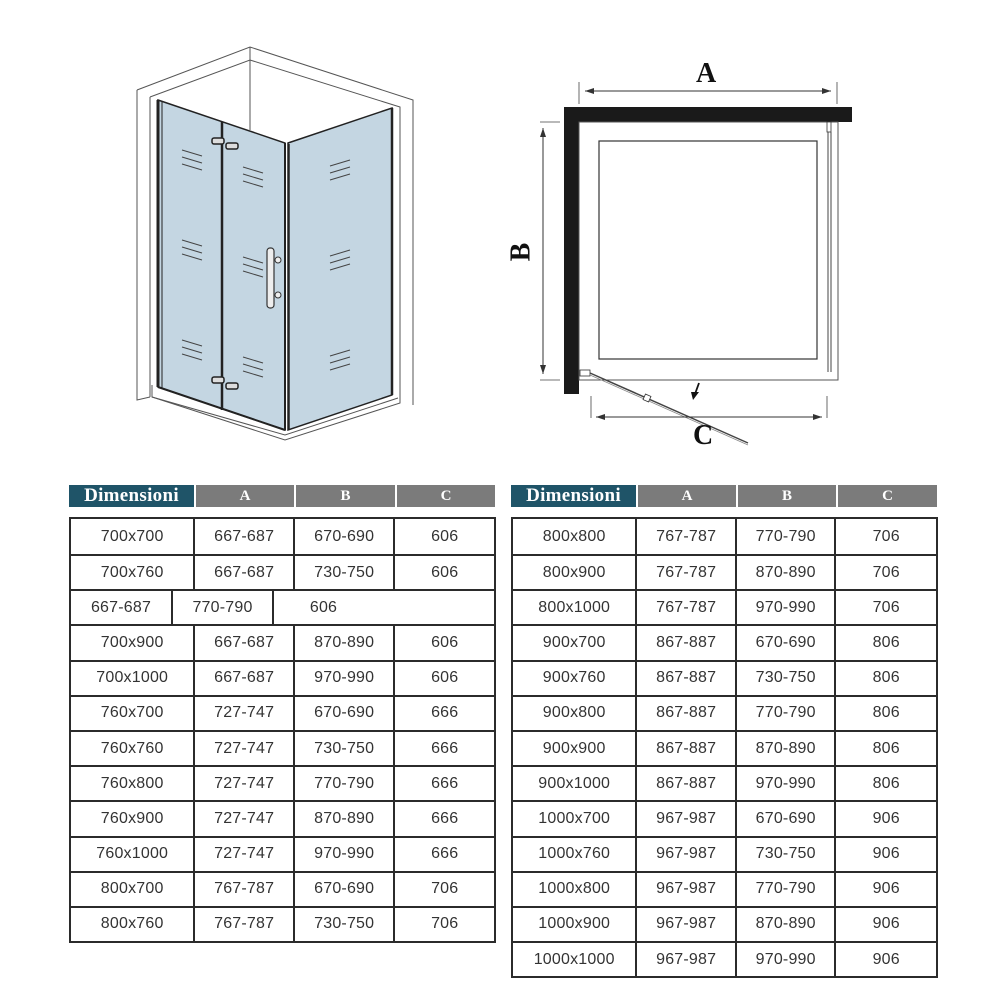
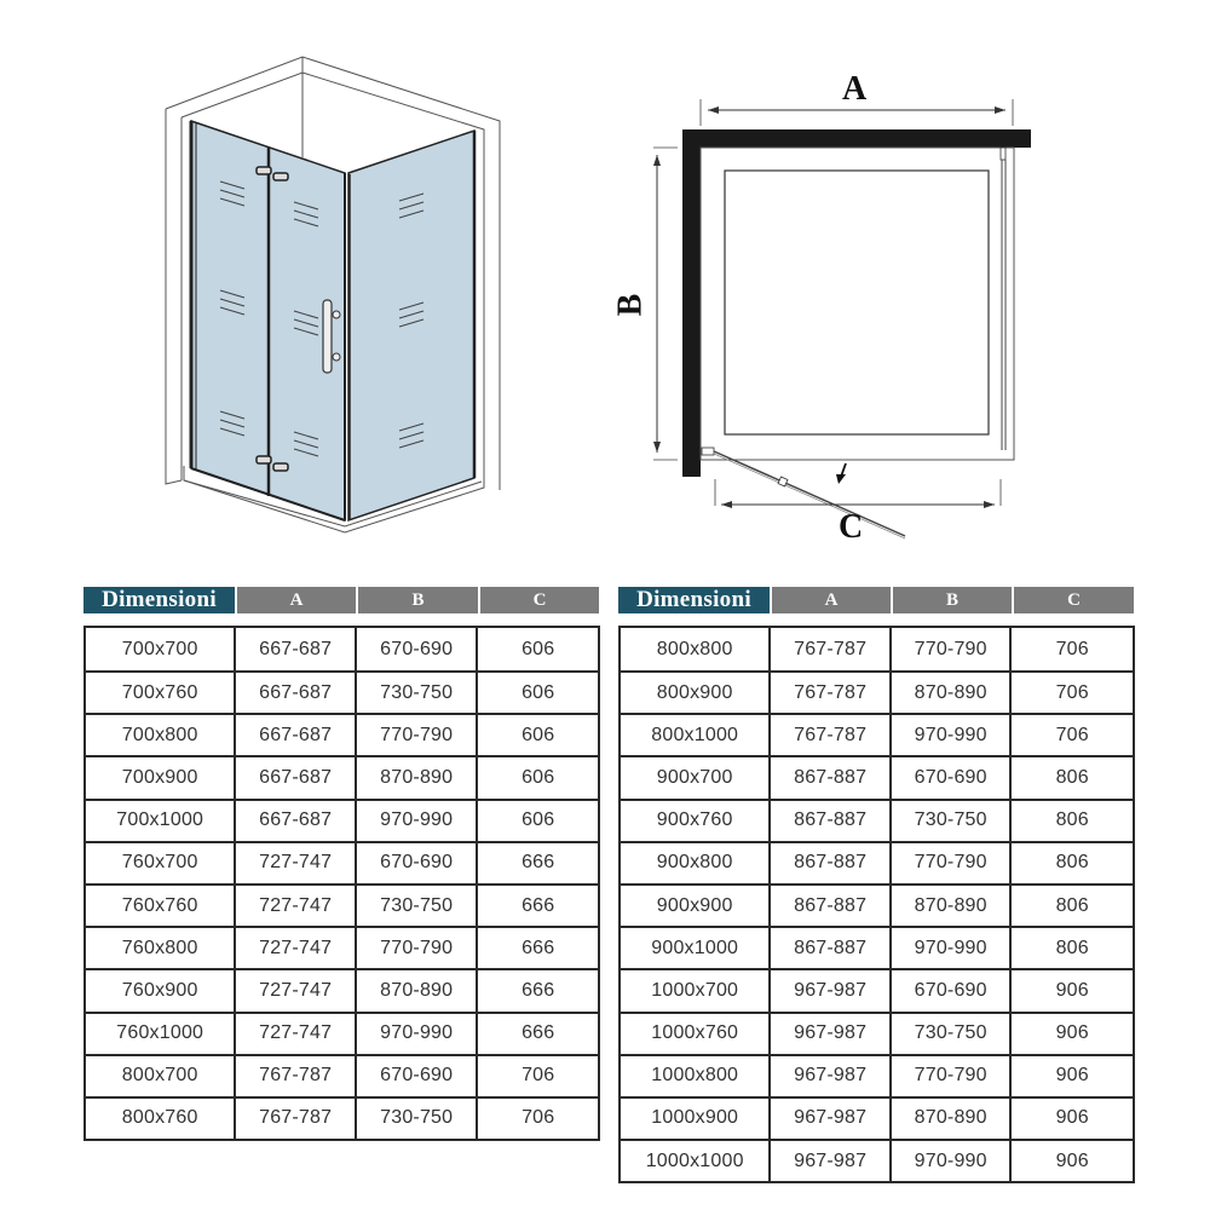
  A
  C
  Dimensioni
  A
  B
  C
  700x700
  667-687
  670-690
  606
  700x760
  667-687
  730-750
  606
+ 700x800
  667-687
  770-790
  606
  700x900
  667-687
  870-890
  606
  700x1000
  667-687
  970-990
  606
  760x700
  727-747
  670-690
  666
  760x760
  727-747
  730-750
  666
  760x800
  727-747
  770-790
  666
  760x900
  727-747
  870-890
  666
  760x1000
  727-747
  970-990
  666
  800x700
  767-787
  670-690
  706
  800x760
  767-787
  730-750
  706
  Dimensioni
  A
  B
  C
  800x800
  767-787
  770-790
  706
  800x900
  767-787
  870-890
  706
  800x1000
  767-787
  970-990
  706
  900x700
  867-887
  670-690
  806
  900x760
  867-887
  730-750
  806
  900x800
  867-887
  770-790
  806
  900x900
  867-887
  870-890
  806
  900x1000
  867-887
  970-990
  806
  1000x700
  967-987
  670-690
  906
  1000x760
  967-987
  730-750
  906
  1000x800
  967-987
  770-790
  906
  1000x900
  967-987
  870-890
  906
  1000x1000
  967-987
  970-990
  906
